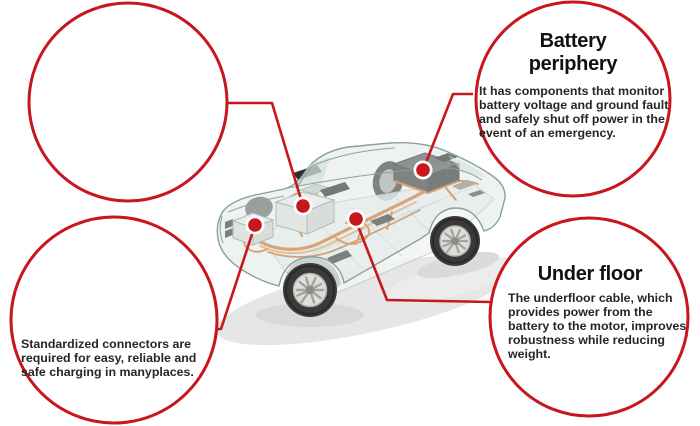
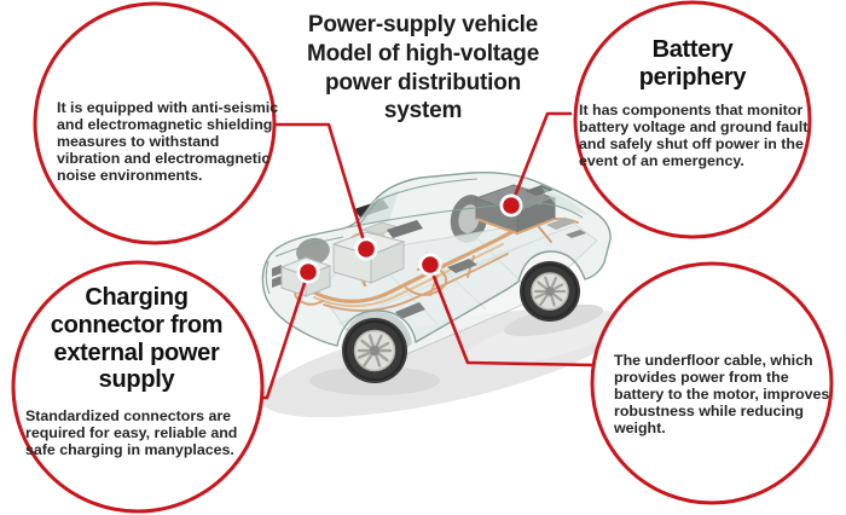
+ Power-supply vehicle
+ Model of high-voltage
+ power distribution
+ system
+ It is equipped with anti-seismic
+ and electromagnetic shielding
+ measures to withstand
+ vibration and electromagnetic
+ noise environments.
  Battery
  periphery
  It has components that monitor
  battery voltage and ground fault
  and safely shut off power in the
  event of an emergency.
+ Charging
+ connector from
+ external power
+ supply
  Standardized connectors are
  required for easy, reliable and
  safe charging in manyplaces.
- Under floor
  The underfloor cable, which
  provides power from the
  battery to the motor, improves
  robustness while reducing
  weight.
